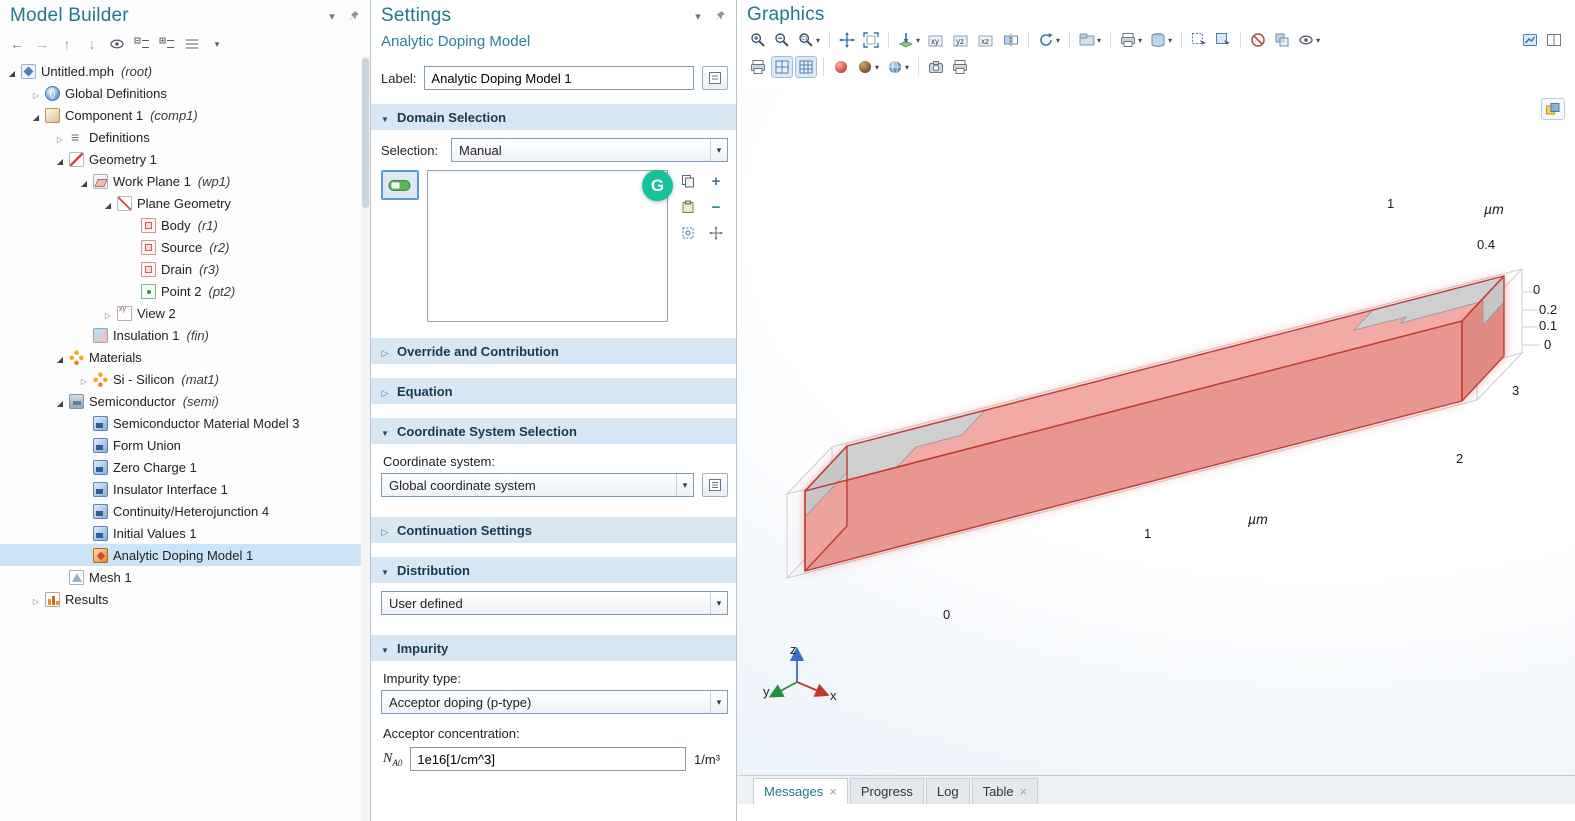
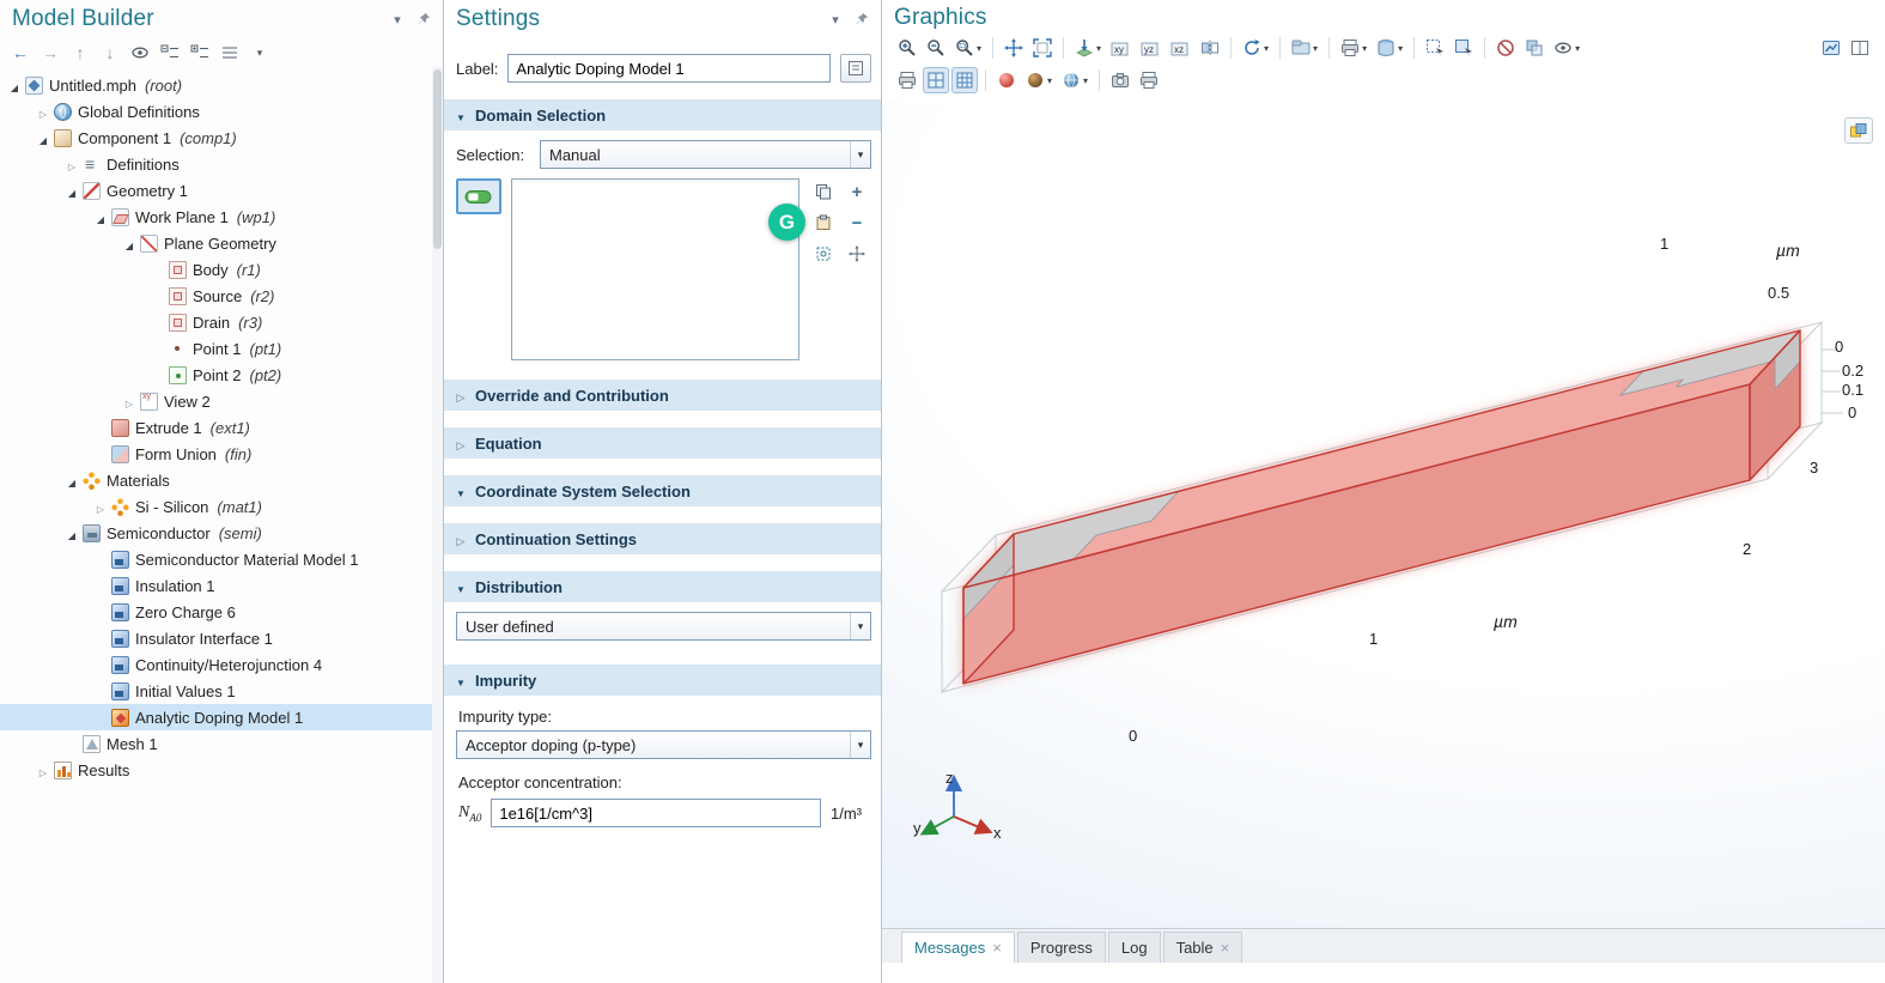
  Model Builder
  Untitled.mph
  (root)
  Global Definitions
  Component 1
  (comp1)
  Definitions
  Geometry 1
  Work Plane 1
  (wp1)
  Plane Geometry
  Body
  (r1)
  Source
  (r2)
  Drain
  (r3)
+ Point 1
+ (pt1)
  Point 2
  (pt2)
  View 2
+ Extrude 1
+ (ext1)
- Insulation 1
+ Form Union
  (fin)
  Materials
  Si - Silicon
  (mat1)
  Semiconductor
  (semi)
- Semiconductor Material Model 3
+ Semiconductor Material Model 1
- Form Union
+ Insulation 1
- Zero Charge 1
+ Zero Charge 6
  Insulator Interface 1
  Continuity/Heterojunction 4
  Initial Values 1
  Analytic Doping Model 1
  Mesh 1
  Results
  Settings
- Analytic Doping Model
  Label:
  Analytic Doping Model 1
  Domain Selection
  Selection:
  Manual
  Override and Contribution
  Equation
  Coordinate System Selection
- Coordinate system:
- Global coordinate system
  Continuation Settings
  Distribution
  User defined
  Impurity
  Impurity type:
  Acceptor doping (p-type)
  Acceptor concentration:
  NA0
  1e16[1/cm^3]
  1/m³
  G
  Graphics
  xy
  yz
  xz
  1
  µm
- 0.4
+ 0.5
  0
  0.2
  0.1
  0
  3
  2
  1
  µm
  0
  z
  y
  x
  Messages
  Progress
  Log
  Table
